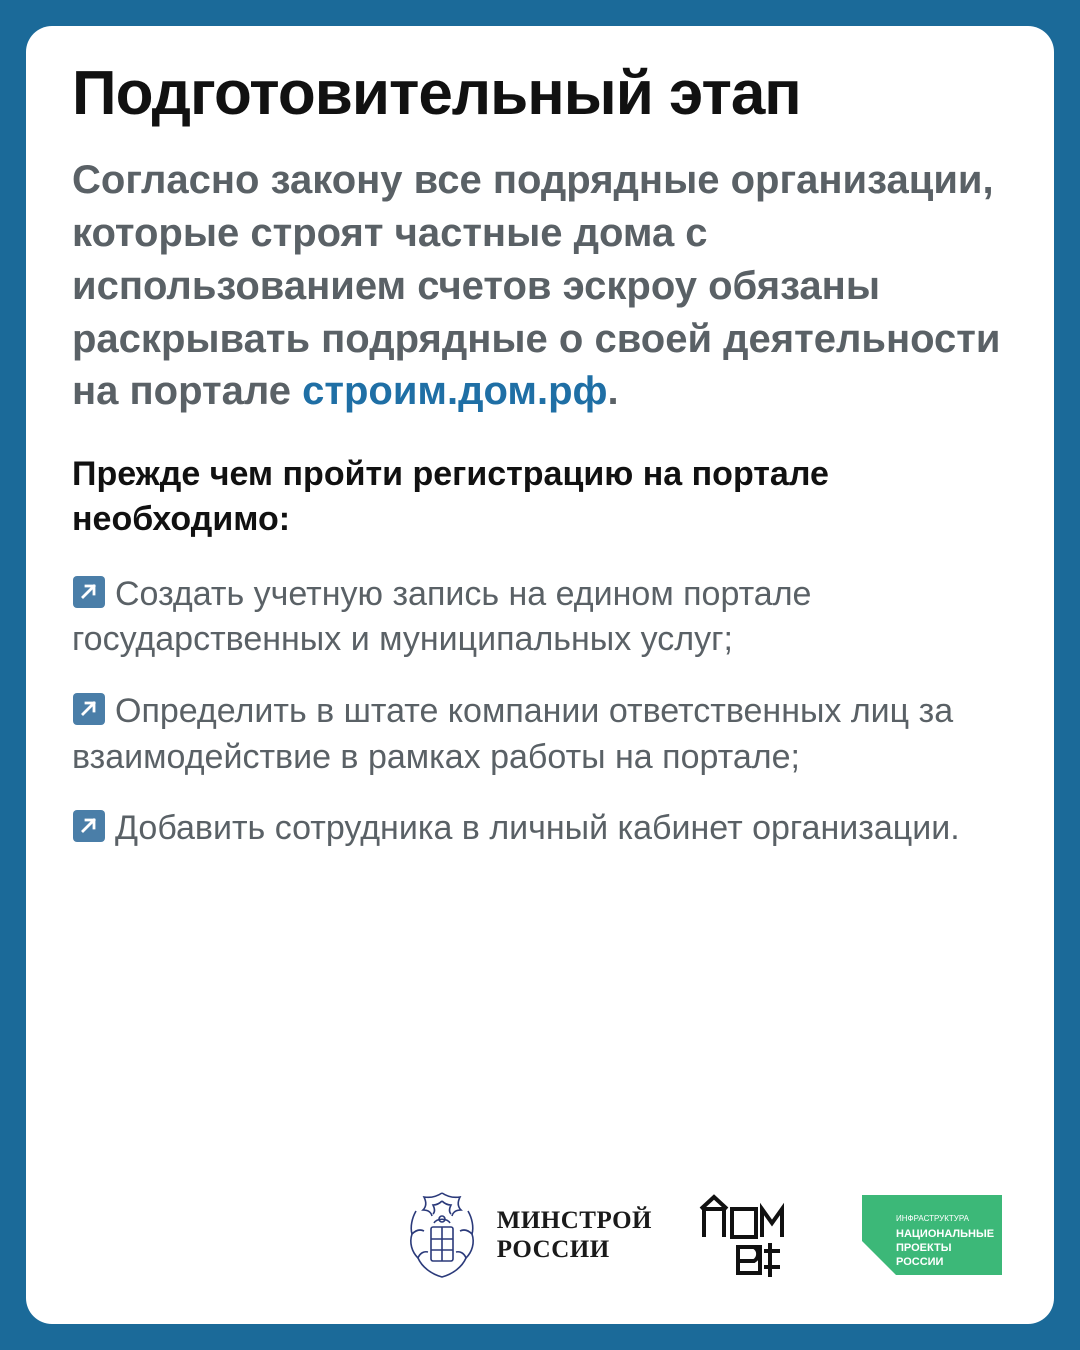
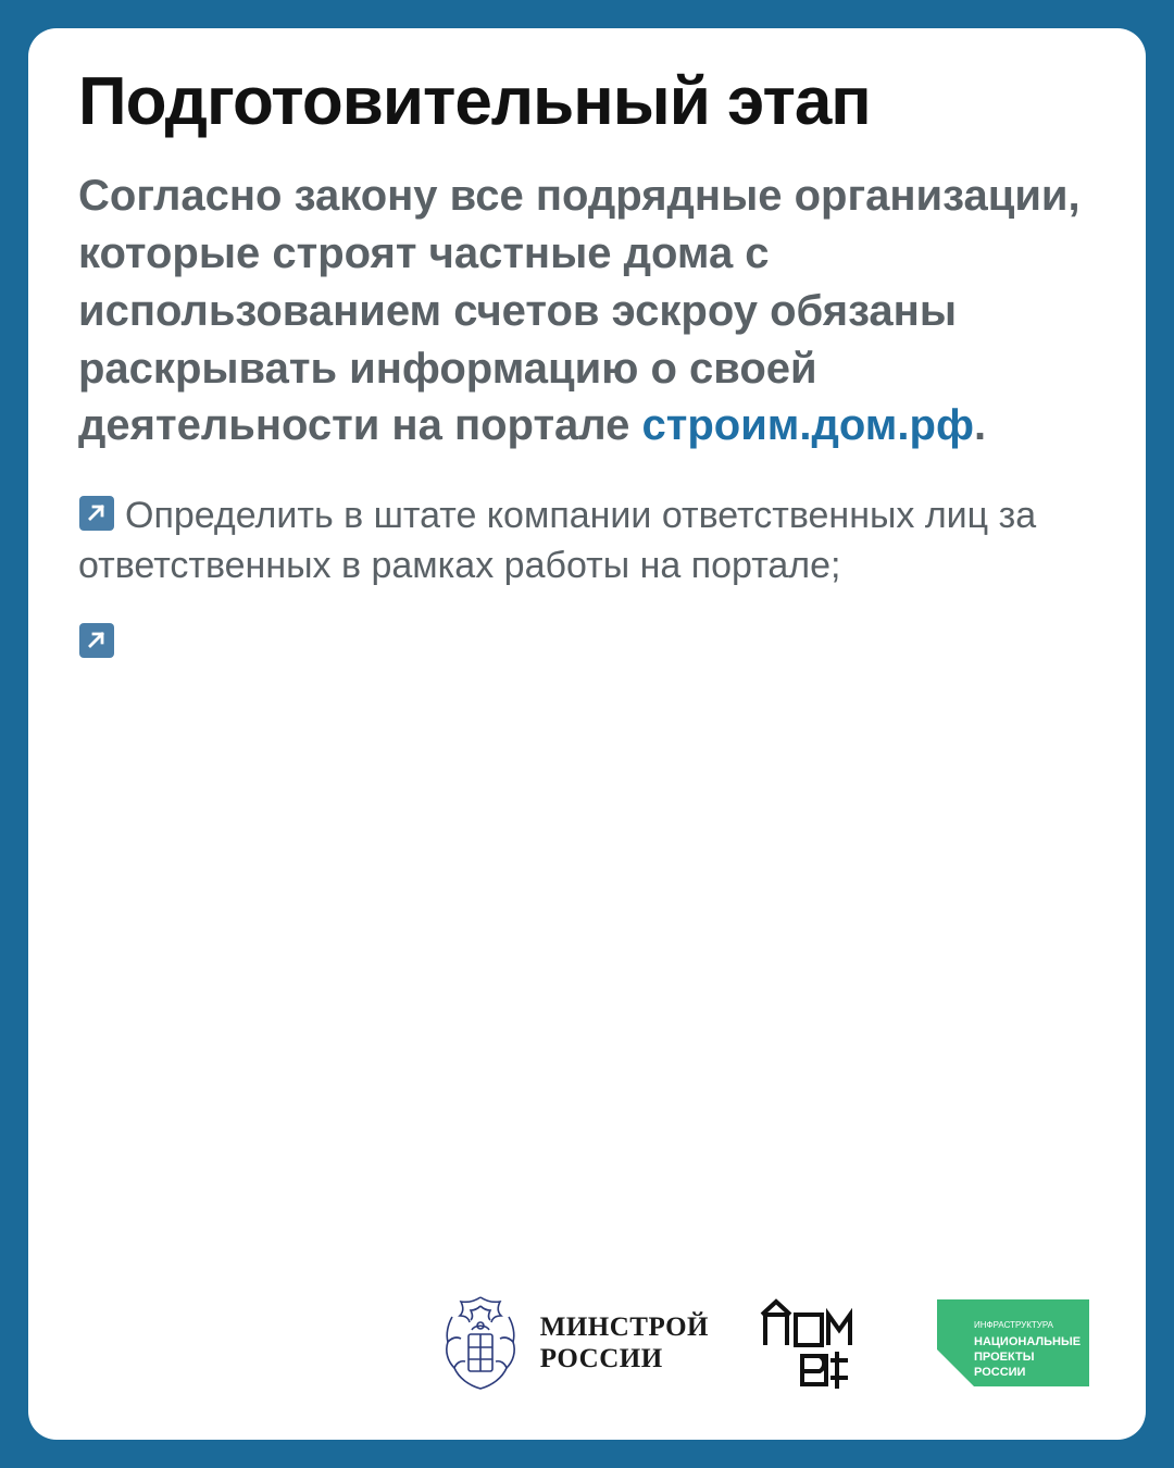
  Подготовительный этап
- Согласно закону все подрядные организации, которые строят частные дома с использованием счетов эскроу обязаны раскрывать подрядные о своей деятельности на портале строим.дом.рф.
+ Согласно закону все подрядные организации, которые строят частные дома с использованием счетов эскроу обязаны раскрывать информацию о своей деятельности на портале строим.дом.рф.
- Прежде чем пройти регистрацию на портале необходимо:
- Создать учетную запись на едином портале государственных и муниципальных услуг;
- Определить в штате компании ответственных лиц за взаимодействие в рамках работы на портале;
+ Определить в штате компании ответственных лиц за ответственных в рамках работы на портале;
- Добавить сотрудника в личный кабинет организации.
  МИНСТРОЙ
  РОССИИ
  ИНФРАСТРУКТУРА
  НАЦИОНАЛЬНЫЕ
  ПРОЕКТЫ
  РОССИИ
